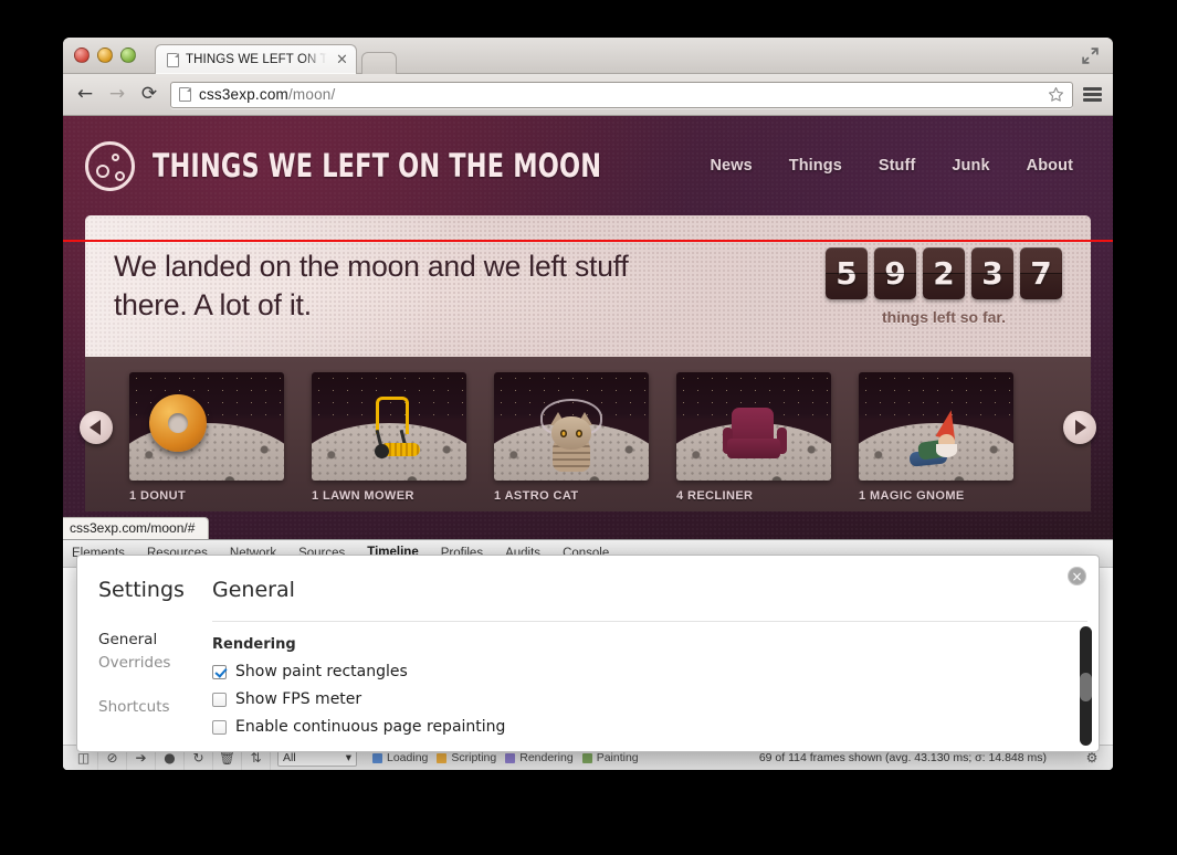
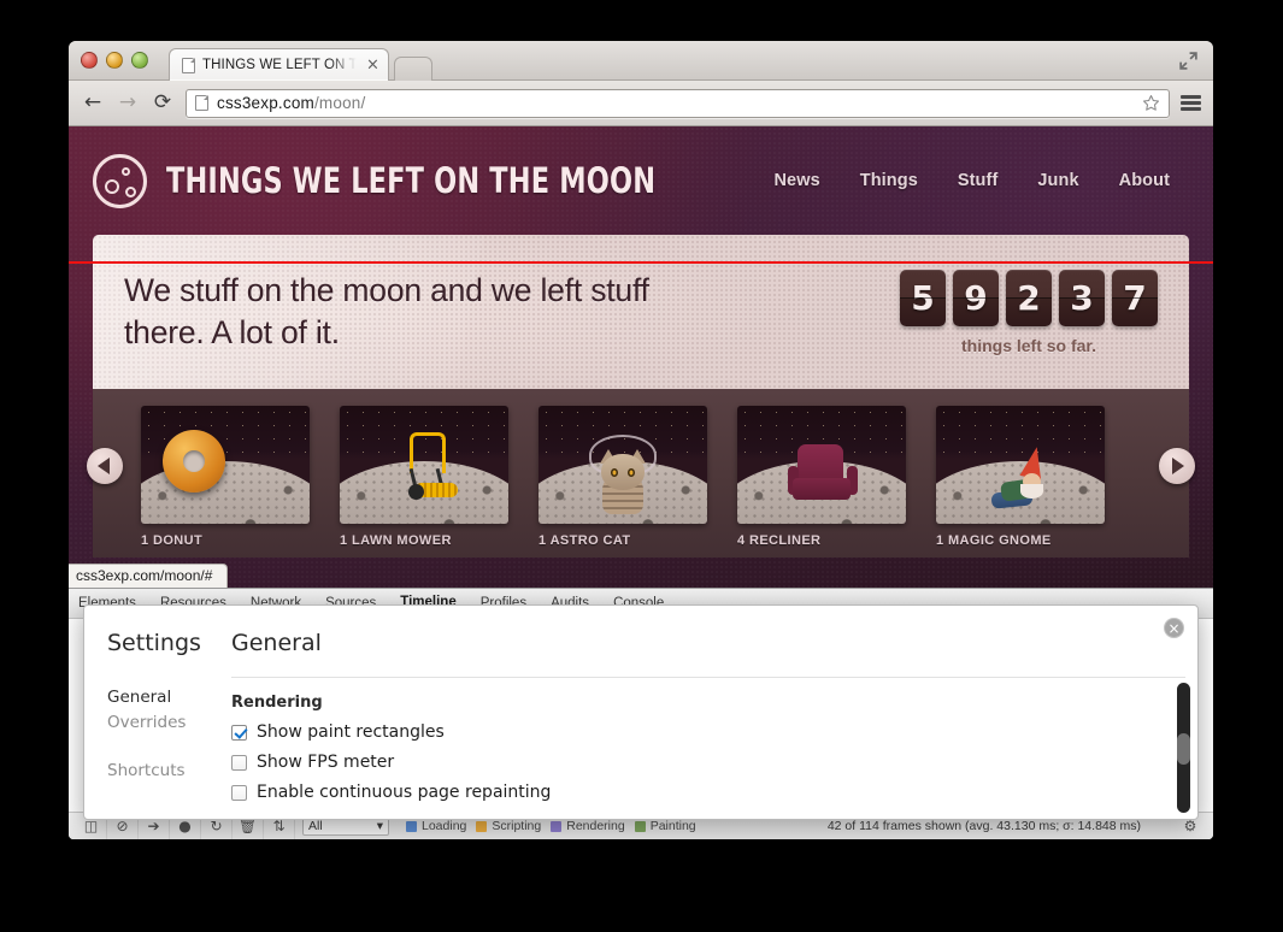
  THINGS WE LEFT ON T
  ×
  ←
  →
  ⟳
  css3exp.com/moon/
  THINGS WE LEFT ON THE MOON
  News
  Things
  Stuff
  Junk
  About
- We landed on the moon and we left stuff there. A lot of it.
+ We stuff on the moon and we left stuff there. A lot of it.
  5
  9
  2
  3
  7
  things left so far.
  1 DONUT
  1 LAWN MOWER
  1 ASTRO CAT
  4 RECLINER
  1 MAGIC GNOME
  css3exp.com/moon/#
  Elements
  Resources
  Network
  Sources
  Timeline
  Profiles
  Audits
  Console
  ◫
  ⊘
  ➔
  ●
  ↻
  🗑
  ⇅
  All
  ▾
  Loading
  Scripting
  Rendering
  Painting
- 69 of 114 frames shown (avg. 43.130 ms; σ: 14.848 ms)
+ 42 of 114 frames shown (avg. 43.130 ms; σ: 14.848 ms)
  ⚙
  Settings
  General
  Overrides
  Shortcuts
  General
  Rendering
  Show paint rectangles
  Show FPS meter
  Enable continuous page repainting
  ×
